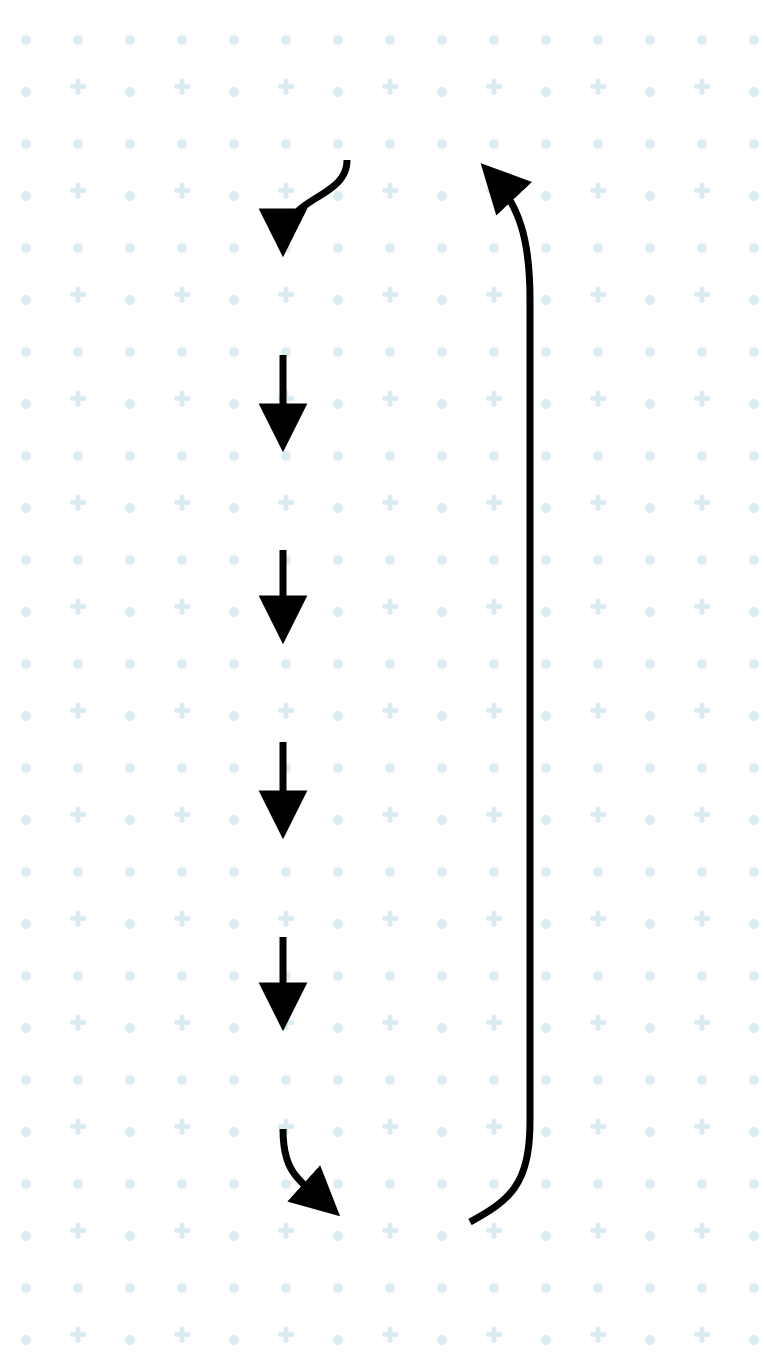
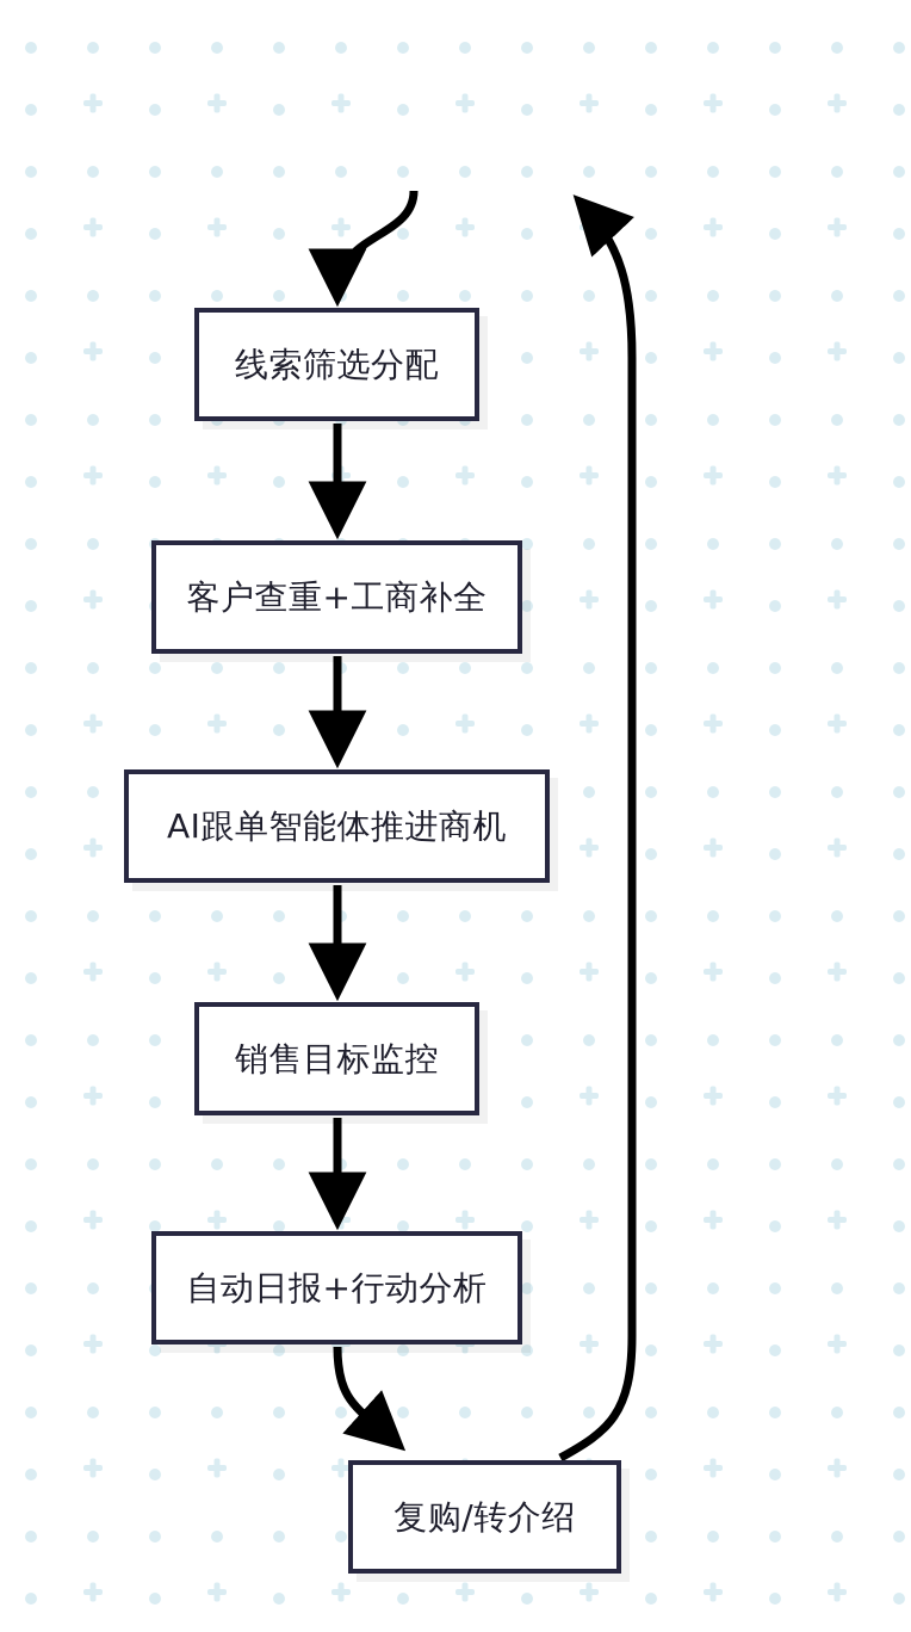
+ 线索筛选分配
+ 客户查重+工商补全
+ AI跟单智能体推进商机
+ 销售目标监控
+ 自动日报+行动分析
+ 复购/转介绍
